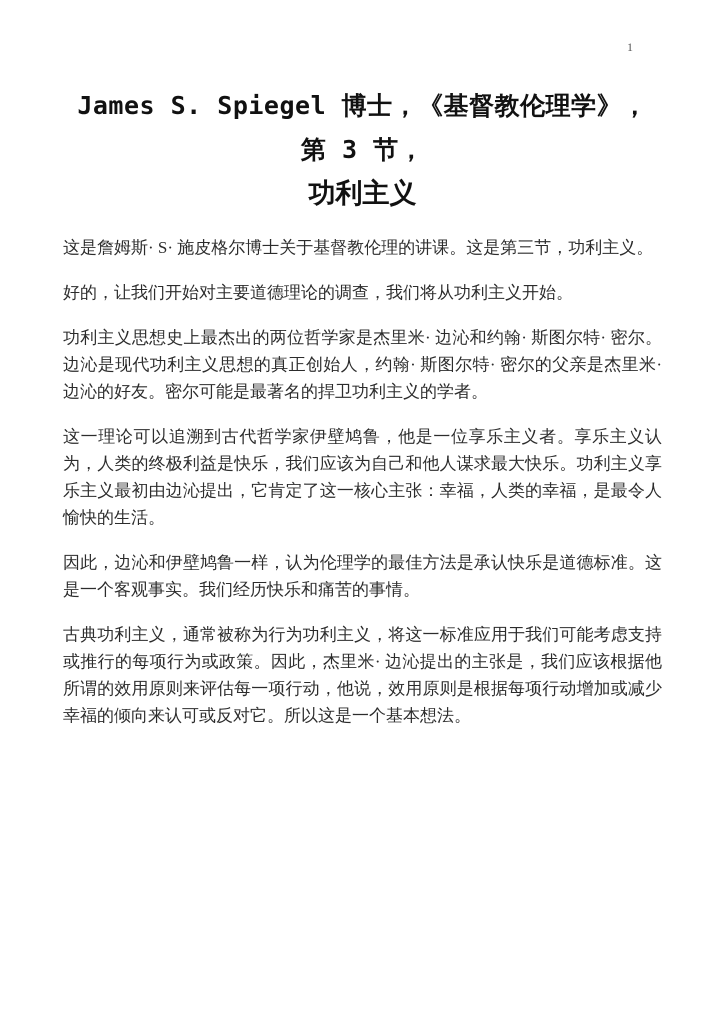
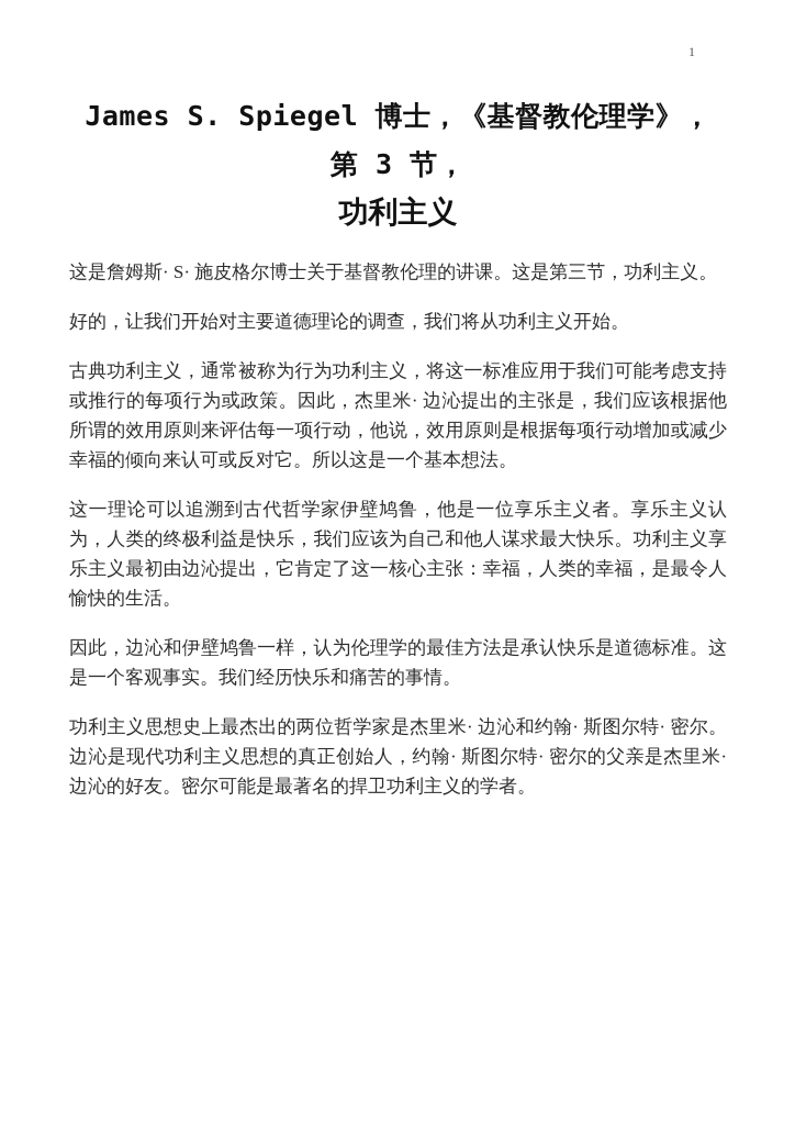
  1
  James S. Spiegel 博士，《基督教伦理学》，
  第 3 节，
  功利主义
  这是詹姆斯· S· 施皮格尔博士关于基督教伦理的讲课。这是第三节，功利主义。
  好的，让我们开始对主要道德理论的调查，我们将从功利主义开始。
- 功利主义思想史上最杰出的两位哲学家是杰里米· 边沁和约翰· 斯图尔特· 密尔。边沁是现代功利主义思想的真正创始人，约翰· 斯图尔特· 密尔的父亲是杰里米· 边沁的好友。密尔可能是最著名的捍卫功利主义的学者。
+ 古典功利主义，通常被称为行为功利主义，将这一标准应用于我们可能考虑支持或推行的每项行为或政策。因此，杰里米· 边沁提出的主张是，我们应该根据他所谓的效用原则来评估每一项行动，他说，效用原则是根据每项行动增加或减少幸福的倾向来认可或反对它。所以这是一个基本想法。
  这一理论可以追溯到古代哲学家伊壁鸠鲁，他是一位享乐主义者。享乐主义认为，人类的终极利益是快乐，我们应该为自己和他人谋求最大快乐。功利主义享乐主义最初由边沁提出，它肯定了这一核心主张：幸福，人类的幸福，是最令人愉快的生活。
  因此，边沁和伊壁鸠鲁一样，认为伦理学的最佳方法是承认快乐是道德标准。这是一个客观事实。我们经历快乐和痛苦的事情。
- 古典功利主义，通常被称为行为功利主义，将这一标准应用于我们可能考虑支持或推行的每项行为或政策。因此，杰里米· 边沁提出的主张是，我们应该根据他所谓的效用原则来评估每一项行动，他说，效用原则是根据每项行动增加或减少幸福的倾向来认可或反对它。所以这是一个基本想法。
+ 功利主义思想史上最杰出的两位哲学家是杰里米· 边沁和约翰· 斯图尔特· 密尔。边沁是现代功利主义思想的真正创始人，约翰· 斯图尔特· 密尔的父亲是杰里米· 边沁的好友。密尔可能是最著名的捍卫功利主义的学者。
